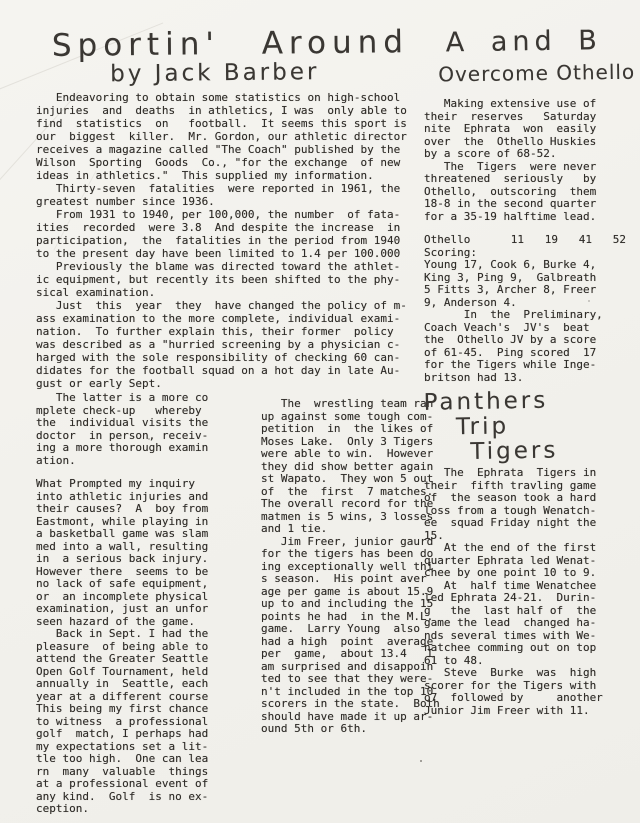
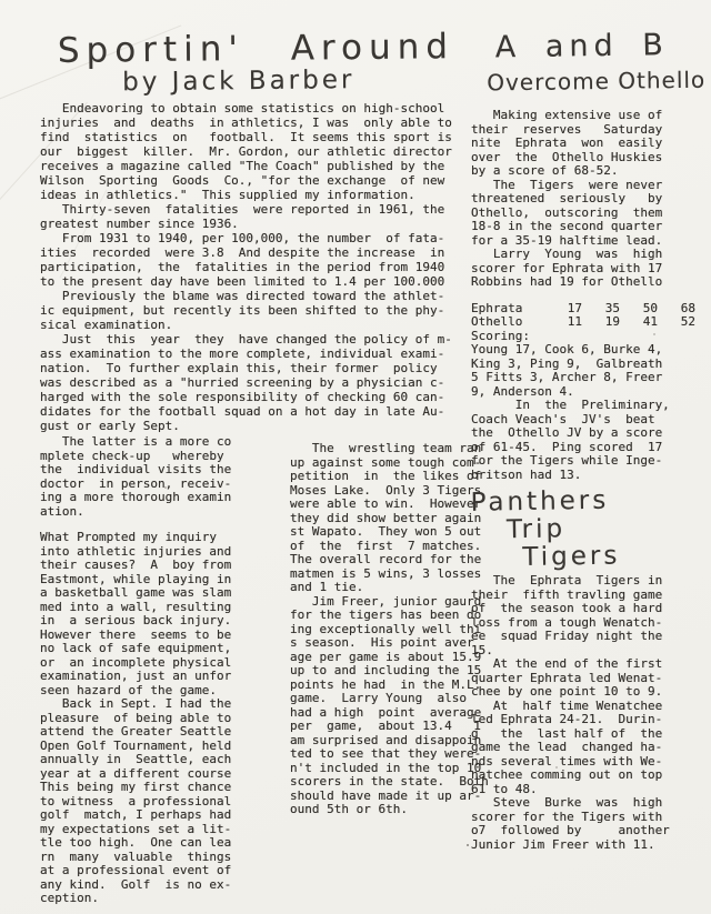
  Sportin' Around
  by Jack Barber
  A and B
  Overcome Othello
  Endeavoring to obtain some statistics on high-school
  injuries and deaths in athletics, I was only able to
  find statistics on football. It seems this sport is
  our biggest killer. Mr. Gordon, our athletic director
  receives a magazine called "The Coach" published by the
  Wilson Sporting Goods Co., "for the exchange of new
  ideas in athletics." This supplied my information.
  Thirty-seven fatalities were reported in 1961, the
  greatest number since 1936.
  From 1931 to 1940, per 100,000, the number of fata-
  ities recorded were 3.8 And despite the increase in
  participation, the fatalities in the period from 1940
  to the present day have been limited to 1.4 per 100.000
  Previously the blame was directed toward the athlet-
  ic equipment, but recently its been shifted to the phy-
  sical examination.
  Just this year they have changed the policy of m-
  ass examination to the more complete, individual exami-
  nation. To further explain this, their former policy
  was described as a "hurried screening by a physician c-
  harged with the sole responsibility of checking 60 can-
  didates for the football squad on a hot day in late Au-
  gust or early Sept.
  The latter is a more co
  mplete check-up whereby
  the individual visits the
  doctor in person, receiv-
  ing a more thorough examin
  ation.
  What Prompted my inquiry
  into athletic injuries and
  their causes? A boy from
  Eastmont, while playing in
  a basketball game was slam
  med into a wall, resulting
  in a serious back injury.
  However there seems to be
  no lack of safe equipment,
  or an incomplete physical
  examination, just an unfor
  seen hazard of the game.
  Back in Sept. I had the
  pleasure of being able to
  attend the Greater Seattle
  Open Golf Tournament, held
  annually in Seattle, each
  year at a different course
  This being my first chance
  to witness a professional
  golf match, I perhaps had
  my expectations set a lit-
  tle too high. One can lea
  rn many valuable things
  at a professional event of
  any kind. Golf is no ex-
  ception.
  The wrestling team ran
  up against some tough com-
  petition in the likes of
  Moses Lake. Only 3 Tigers
  were able to win. However
  they did show better again
  st Wapato. They won 5 out
  of the first 7 matches.
  The overall record for the
  matmen is 5 wins, 3 losses
  and 1 tie.
  Jim Freer, junior gaurd
  for the tigers has been do
  ing exceptionally well thi
  s season. His point aver
  age per game is about 15.9
  up to and including the 15
  points he had in the M.L.
  game. Larry Young also
  had a high point average
  per game, about 13.4 I
  am surprised and disappoin
  ted to see that they were-
  n't included in the top 10
  scorers in the state. Both
  should have made it up ar-
  ound 5th or 6th.
  Making extensive use of
  their reserves Saturday
  nite Ephrata won easily
  over the Othello Huskies
  by a score of 68-52.
  The Tigers were never
  threatened seriously by
  Othello, outscoring them
  18-8 in the second quarter
  for a 35-19 halftime lead.
+ Larry Young was high
+ scorer for Ephrata with 17
+ Robbins had 19 for Othello
+ Ephrata
+ 17
+ 35
+ 50
+ 68
  Othello
  11
  19
  41
  52
  Scoring:
  Young 17, Cook 6, Burke 4,
  King 3, Ping 9, Galbreath
  5 Fitts 3, Archer 8, Freer
  9, Anderson 4.
  In the Preliminary,
  Coach Veach's JV's beat
  the Othello JV by a score
  of 61-45. Ping scored 17
  for the Tigers while Inge-
  britson had 13.
  Panthers
  Trip
  Tigers
  The Ephrata Tigers in
  their fifth travling game
  of the season took a hard
  loss from a tough Wenatch-
  ee squad Friday night the
  15.
  At the end of the first
  quarter Ephrata led Wenat-
  chee by one point 10 to 9.
  At half time Wenatchee
  led Ephrata 24-21. Durin-
  g the last half of the
  game the lead changed ha-
  nds several times with We-
  natchee comming out on top
  61 to 48.
  Steve Burke was high
  scorer for the Tigers with
  o7 followed by another
  Junior Jim Freer with 11.
